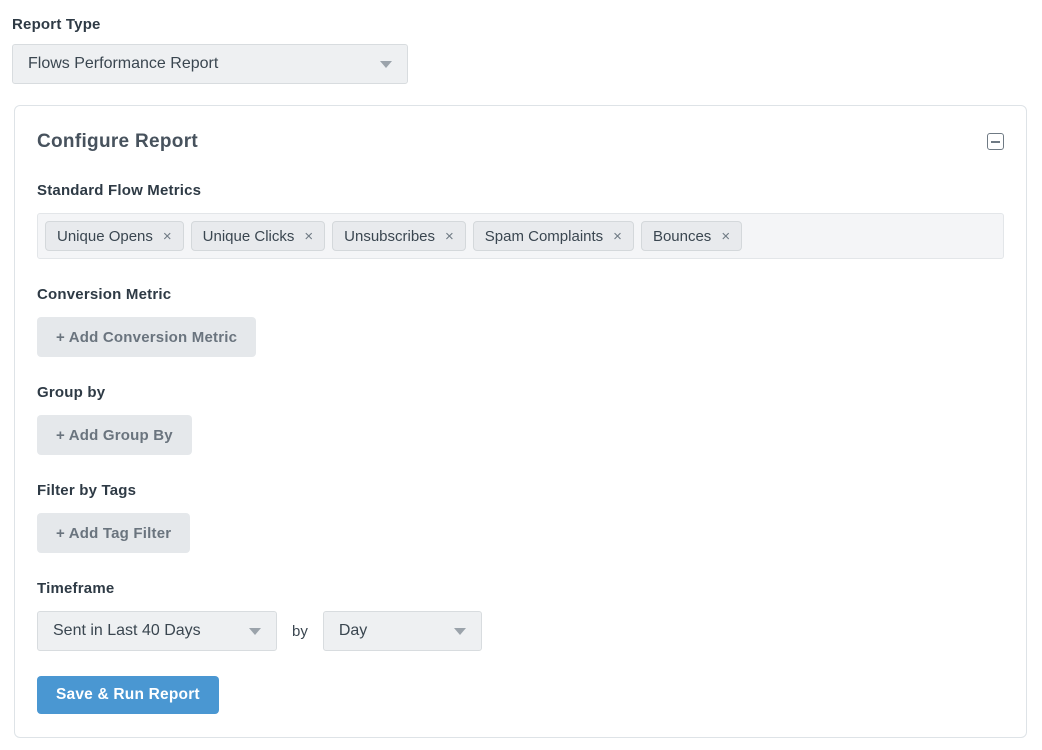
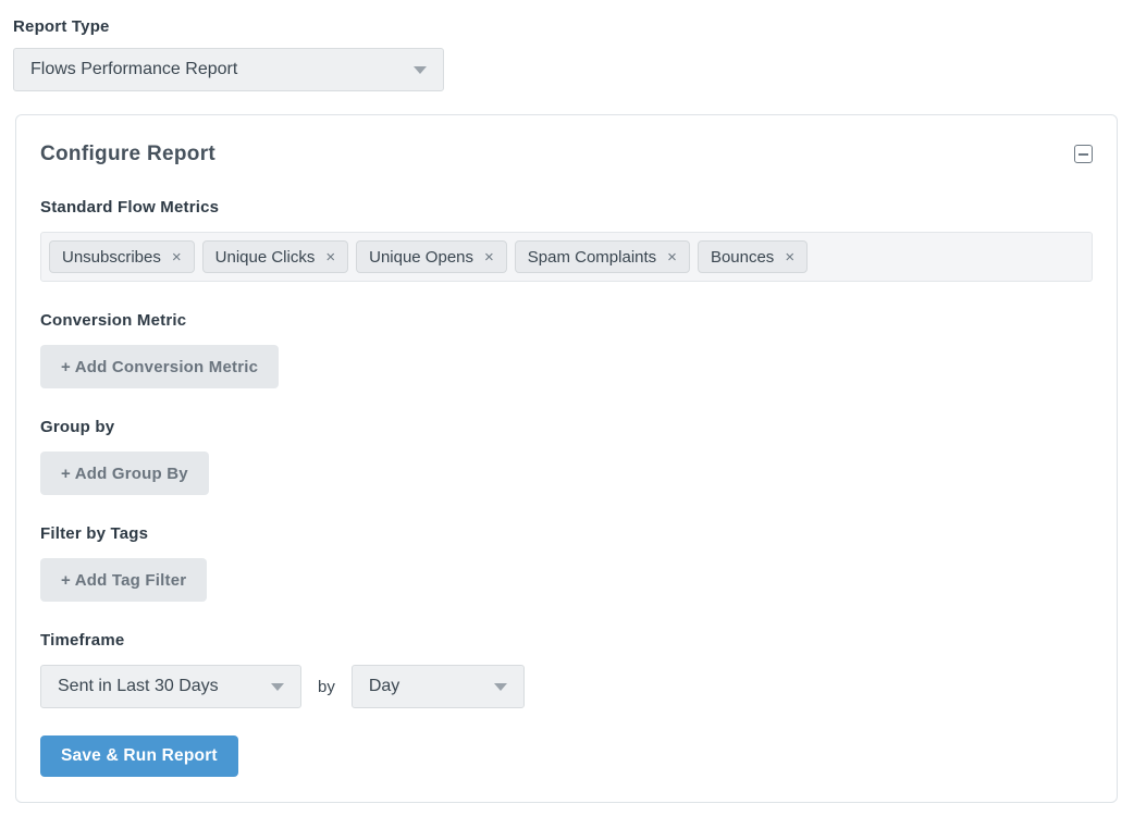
  Report Type
  Flows Performance Report
  Configure Report
  Standard Flow Metrics
- Unique Opens
+ Unsubscribes
  ×
  Unique Clicks
  ×
- Unsubscribes
+ Unique Opens
  ×
  Spam Complaints
  ×
  Bounces
  ×
  Conversion Metric
  + Add Conversion Metric
  Group by
  + Add Group By
  Filter by Tags
  + Add Tag Filter
  Timeframe
- Sent in Last 40 Days
+ Sent in Last 30 Days
  by
  Day
  Save & Run Report
